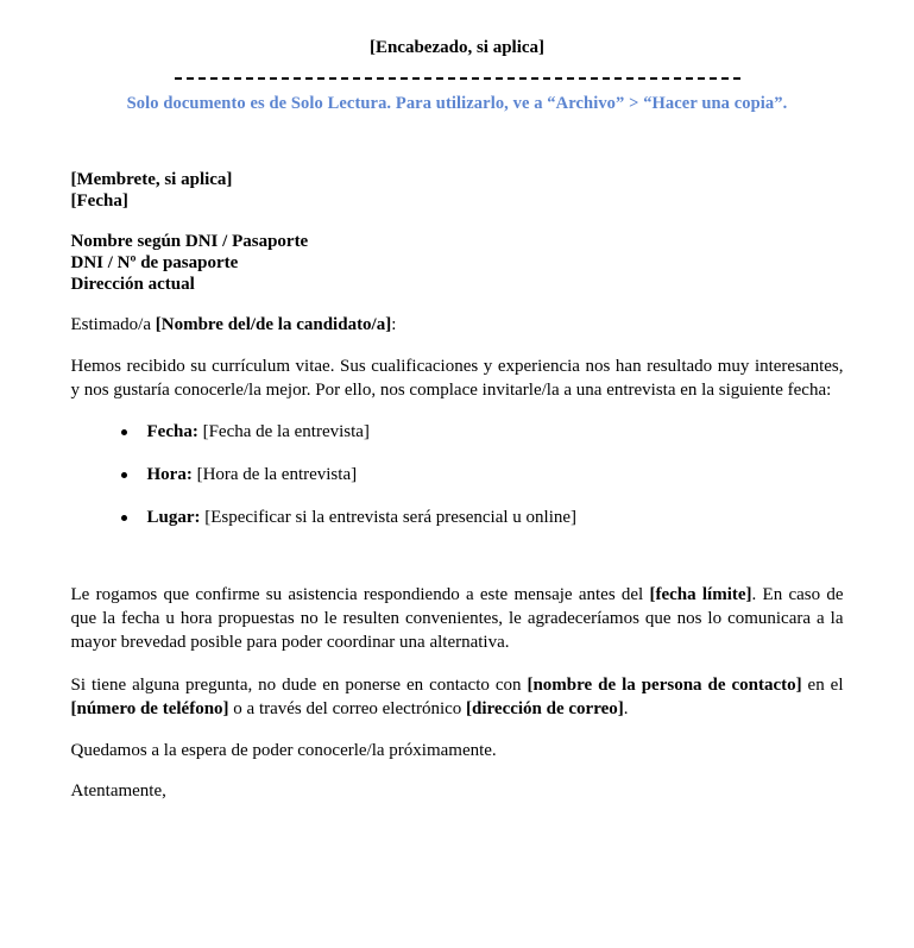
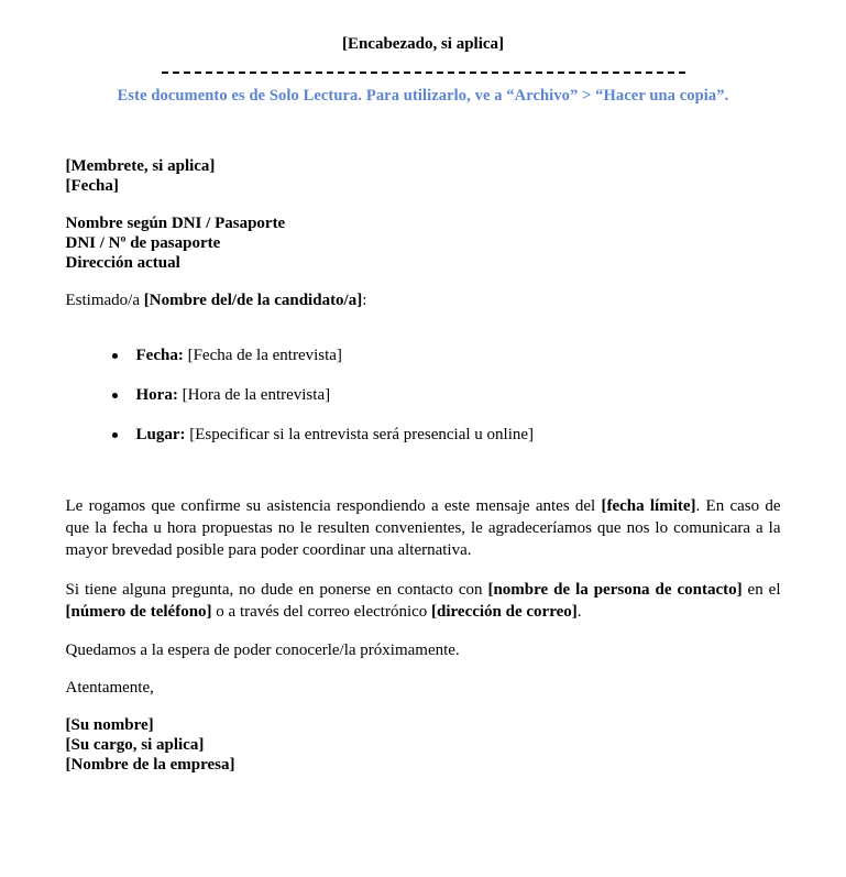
  [Encabezado, si aplica]
- Solo documento es de Solo Lectura. Para utilizarlo, ve a “Archivo” > “Hacer una copia”.
+ Este documento es de Solo Lectura. Para utilizarlo, ve a “Archivo” > “Hacer una copia”.
  [Membrete, si aplica]
  [Fecha]
  Nombre según DNI / Pasaporte
  DNI / Nº de pasaporte
  Dirección actual
  Estimado/a [Nombre del/de la candidato/a]:
- Hemos recibido su currículum vitae. Sus cualificaciones y experiencia nos han resultado muy interesantes, y nos gustaría conocerle/la mejor. Por ello, nos complace invitarle/la a una entrevista en la siguiente fecha:
  Fecha: [Fecha de la entrevista]
  Hora: [Hora de la entrevista]
  Lugar: [Especificar si la entrevista será presencial u online]
  Le rogamos que confirme su asistencia respondiendo a este mensaje antes del [fecha límite]. En caso de que la fecha u hora propuestas no le resulten convenientes, le agradeceríamos que nos lo comunicara a la mayor brevedad posible para poder coordinar una alternativa.
  Si tiene alguna pregunta, no dude en ponerse en contacto con [nombre de la persona de contacto] en el [número de teléfono] o a través del correo electrónico [dirección de correo].
  Quedamos a la espera de poder conocerle/la próximamente.
  Atentamente,
+ [Su nombre]
+ [Su cargo, si aplica]
+ [Nombre de la empresa]
